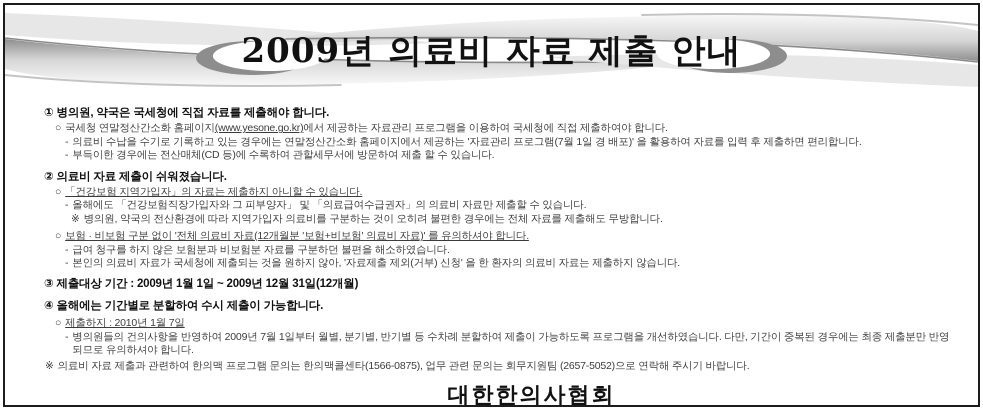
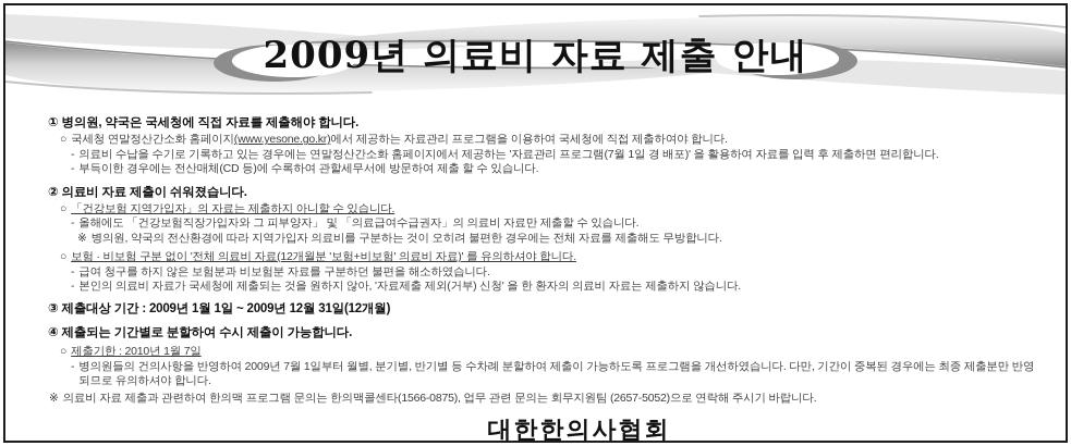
  2009년 의료비 자료 제출 안내
  ① 병의원, 약국은 국세청에 직접 자료를 제출해야 합니다.
  ○
  국세청 연말정산간소화 홈페이지(www.yesone.go.kr)에서 제공하는 자료관리 프로그램을 이용하여 국세청에 직접 제출하여야 합니다.
  -
  의료비 수납을 수기로 기록하고 있는 경우에는 연말정산간소화 홈페이지에서 제공하는 '자료관리 프로그램(7월 1일 경 배포)' 을 활용하여 자료를 입력 후 제출하면 편리합니다.
  -
  부득이한 경우에는 전산매체(CD 등)에 수록하여 관할세무서에 방문하여 제출 할 수 있습니다.
  ② 의료비 자료 제출이 쉬워졌습니다.
  ○
  「건강보험 지역가입자」의 자료는 제출하지 아니할 수 있습니다.
  -
  올해에도 「건강보험직장가입자와 그 피부양자」 및 「의료급여수급권자」의 의료비 자료만 제출할 수 있습니다.
  ※
  병의원, 약국의 전산환경에 따라 지역가입자 의료비를 구분하는 것이 오히려 불편한 경우에는 전체 자료를 제출해도 무방합니다.
  ○
  보험 · 비보험 구분 없이 '전체 의료비 자료(12개월분 '보험+비보험' 의료비 자료)' 를 유의하셔야 합니다.
  -
  급여 청구를 하지 않은 보험분과 비보험분 자료를 구분하던 불편을 해소하였습니다.
  -
  본인의 의료비 자료가 국세청에 제출되는 것을 원하지 않아, '자료제출 제외(거부) 신청' 을 한 환자의 의료비 자료는 제출하지 않습니다.
  ③ 제출대상 기간 : 2009년 1월 1일 ~ 2009년 12월 31일(12개월)
- ④ 올해에는 기간별로 분할하여 수시 제출이 가능합니다.
+ ④ 제출되는 기간별로 분할하여 수시 제출이 가능합니다.
  ○
- 제출하지 : 2010년 1월 7일
+ 제출기한 : 2010년 1월 7일
  -
  병의원들의 건의사항을 반영하여 2009년 7월 1일부터 월별, 분기별, 반기별 등 수차례 분할하여 제출이 가능하도록 프로그램을 개선하였습니다. 다만, 기간이 중복된 경우에는 최종 제출분만 반영되므로 유의하셔야 합니다.
  ※
  의료비 자료 제출과 관련하여 한의맥 프로그램 문의는 한의맥콜센타(1566-0875), 업무 관련 문의는 회무지원팀 (2657-5052)으로 연락해 주시기 바랍니다.
  대한한의사협회
